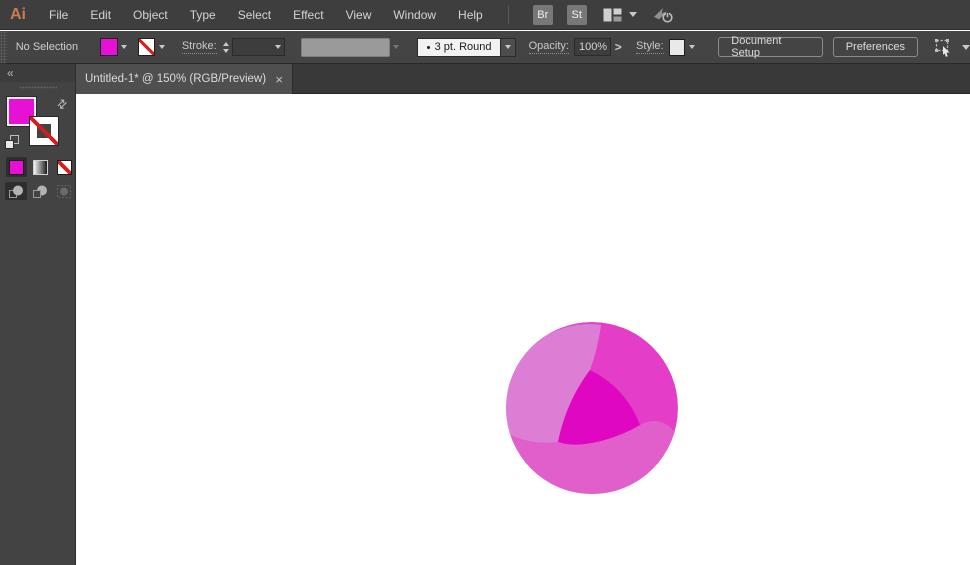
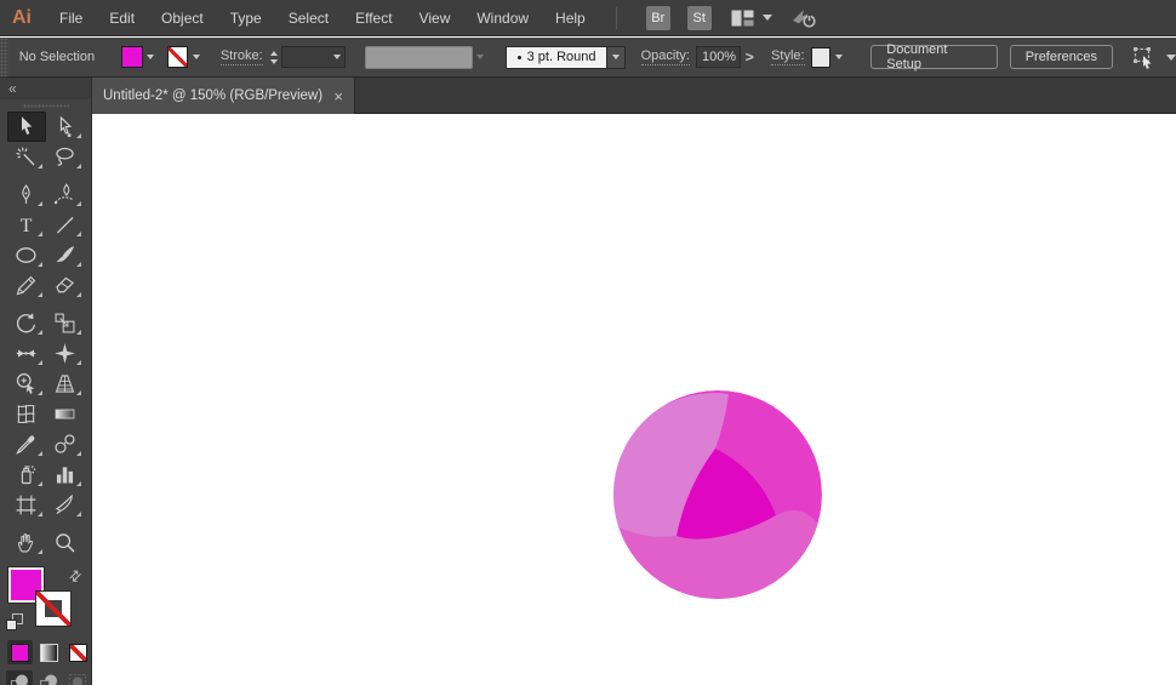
  Ai
  File
  Edit
  Object
  Type
  Select
  Effect
  View
  Window
  Help
  Br
  St
  No Selection
  Stroke:
  3 pt. Round
  Opacity:
  100%
  >
  Style:
  Document Setup
  Preferences
  «
+ T
- Untitled-1* @ 150% (RGB/Preview)
+ Untitled-2* @ 150% (RGB/Preview)
  ×
